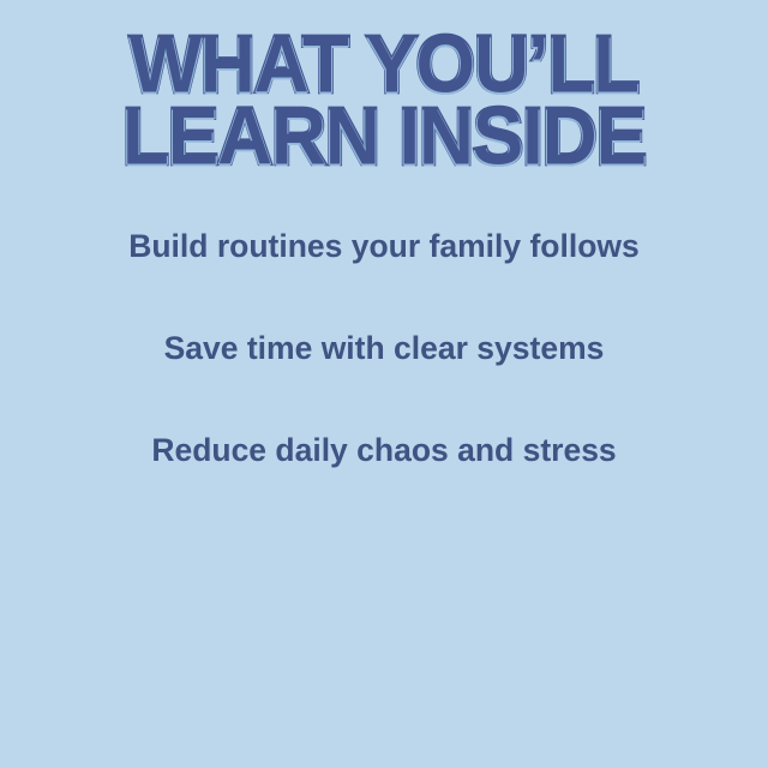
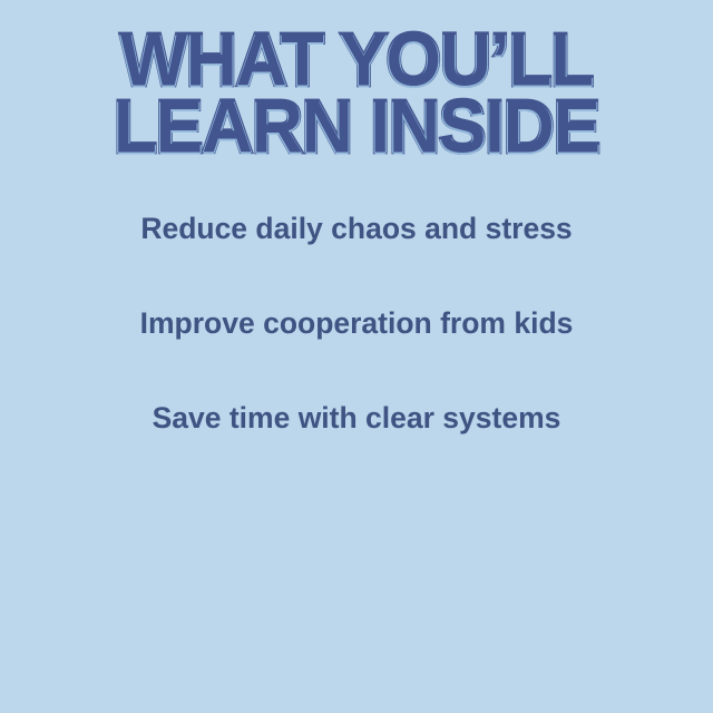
  WHAT YOU’LL
  LEARN INSIDE
- Build routines your family follows
- Save time with clear systems
+ Reduce daily chaos and stress
+ Improve cooperation from kids
- Reduce daily chaos and stress
+ Save time with clear systems
